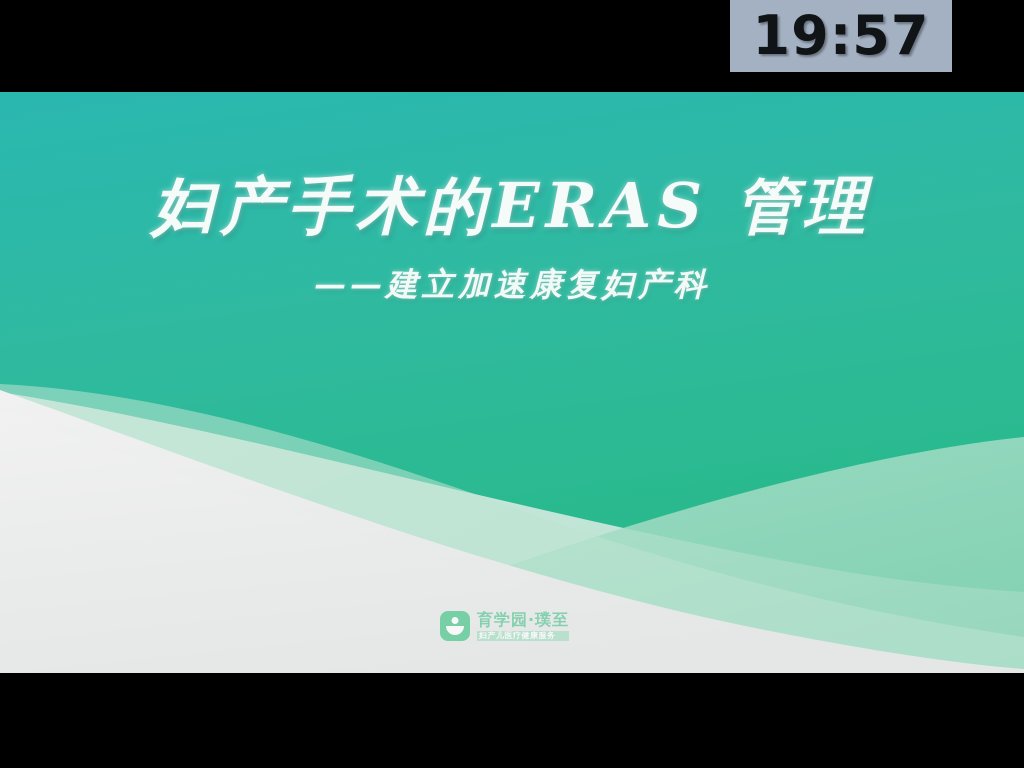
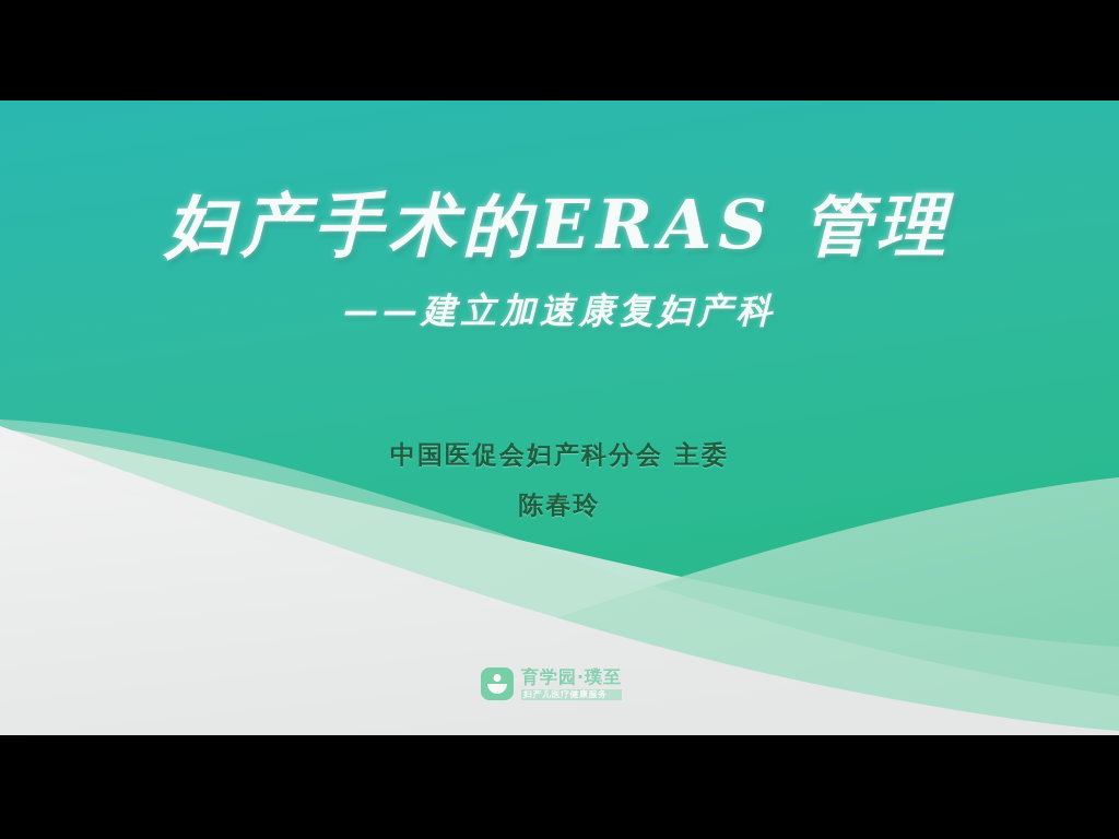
  妇产手术的ERAS 管理
  ——建立加速康复妇产科
+ 中国医促会妇产科分会 主委
+ 陈春玲
  育学园·璞至
  妇产儿医疗健康服务
- 19:57
